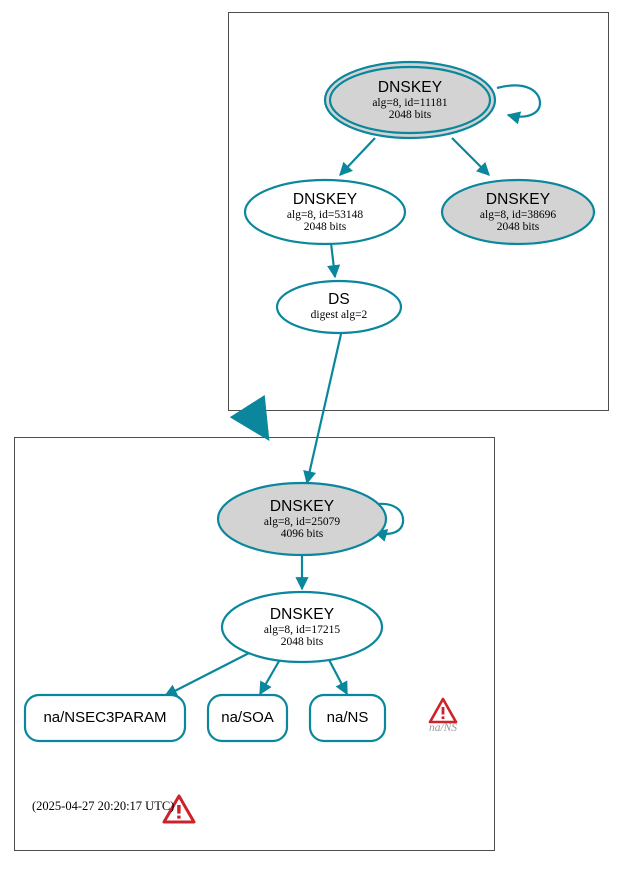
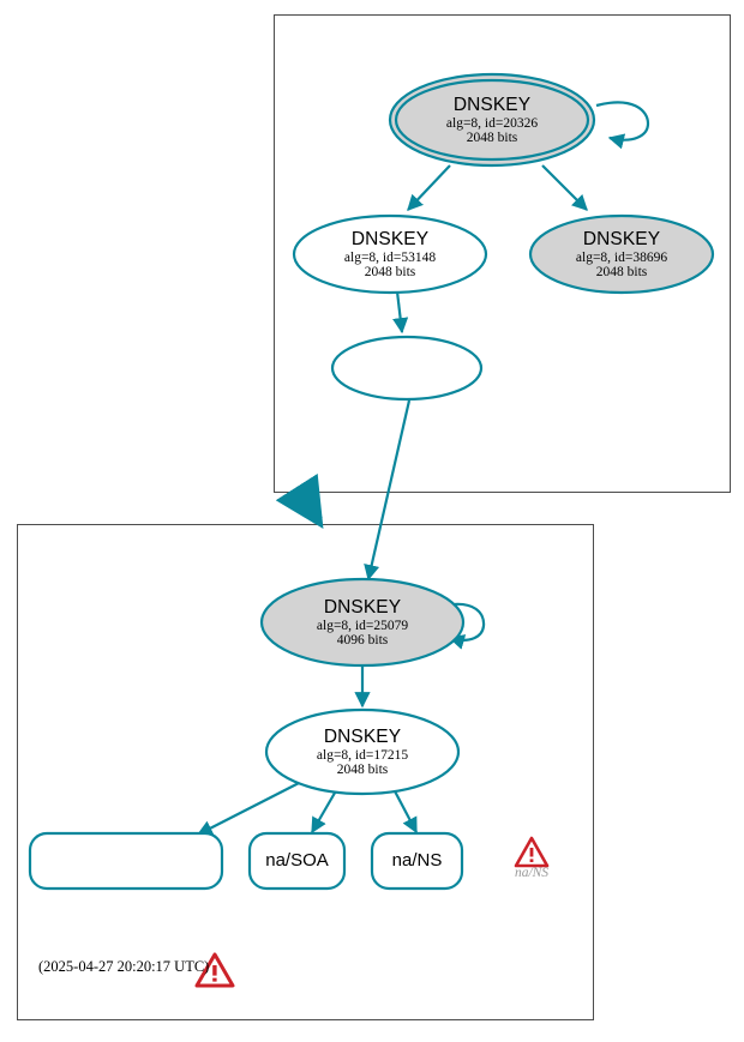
  DNSKEY
- alg=8, id=11181
+ alg=8, id=20326
  2048 bits
  DNSKEY
  alg=8, id=53148
  2048 bits
  DNSKEY
  alg=8, id=38696
  2048 bits
- DS
- digest alg=2
  DNSKEY
  alg=8, id=25079
  4096 bits
  DNSKEY
  alg=8, id=17215
  2048 bits
- na/NSEC3PARAM
  na/SOA
  na/NS
  na/NS
  (2025-04-27 20:20:17 UTC)
